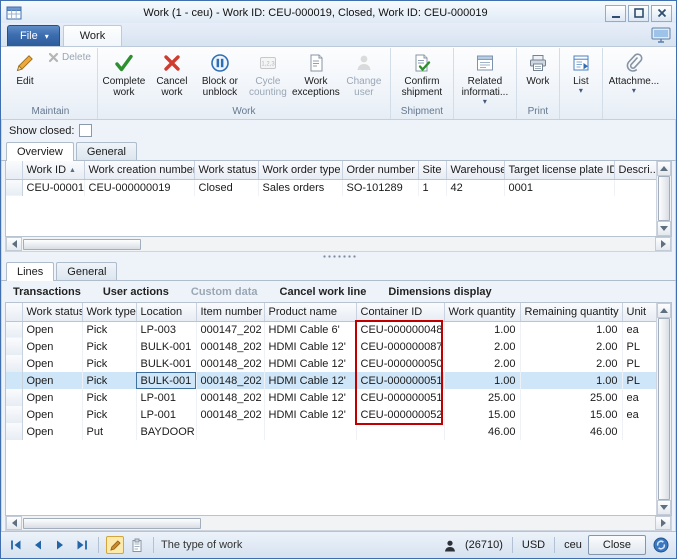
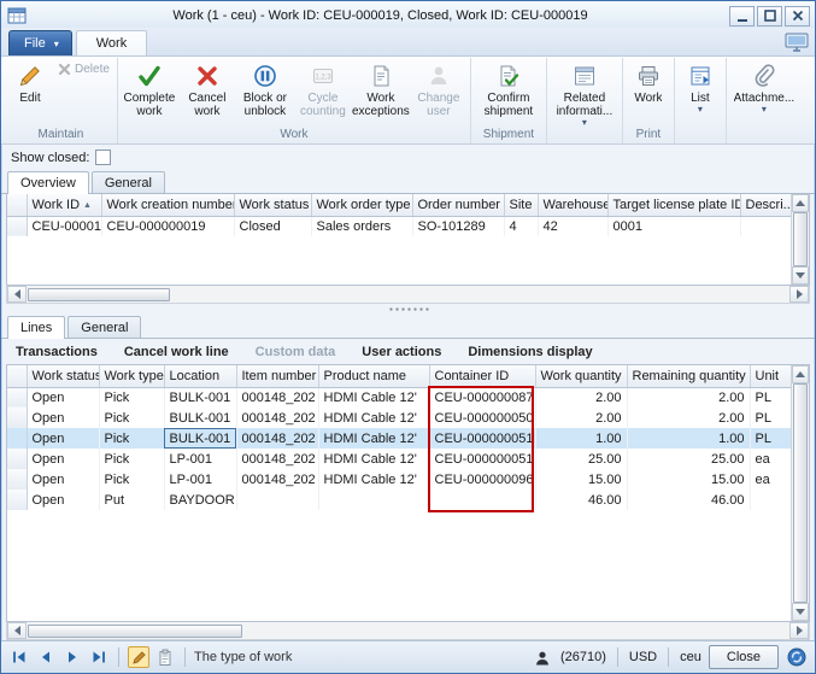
  Work (1 - ceu) - Work ID: CEU-000019, Closed, Work ID: CEU-000019
  File
  ▾
  Work
  Edit
  Delete
  Maintain
  Complete work
  Cancel work
  Block or unblock
  Cycle counting
  Work exceptions
  Change user
  Work
  Confirm shipment
  Shipment
  Related informati...
  ▾
  Work
  Print
  List
  ▾
  Attachme...
  ▾
  Show closed:
  Overview
  General
  	Work ID	Work creation numbe	Work status	Work order type	Order number	Site	Warehouse	Target license plate ID	Descri..
- 	CEU-00001	CEU-000000019	Closed	Sales orders	SO-101289	1	42	0001
+ 	CEU-00001	CEU-000000019	Closed	Sales orders	SO-101289	4	42	0001
  Lines
  General
  Transactions
- User actions
+ Cancel work line
  Custom data
- Cancel work line
+ User actions
  Dimensions display
  	Work statu	Work type	Location	Item number	Product name	Container ID	Work quantity	Remaining quantity	Unit
- 	Open	Pick	LP-003	000147_202	HDMI Cable 6'	CEU-000000048	1.00	1.00	ea
  	Open	Pick	BULK-001	000148_202	HDMI Cable 12'	CEU-000000087	2.00	2.00	PL
  	Open	Pick	BULK-001	000148_202	HDMI Cable 12'	CEU-000000050	2.00	2.00	PL
  	Open	Pick	BULK-001	000148_202	HDMI Cable 12'	CEU-000000051	1.00	1.00	PL
  	Open	Pick	LP-001	000148_202	HDMI Cable 12'	CEU-000000051	25.00	25.00	ea
- 	Open	Pick	LP-001	000148_202	HDMI Cable 12'	CEU-000000052	15.00	15.00	ea
+ 	Open	Pick	LP-001	000148_202	HDMI Cable 12'	CEU-000000096	15.00	15.00	ea
  	Open	Put	BAYDOOR				46.00	46.00
  The type of work
  (26710)
  USD
  ceu
  Close
